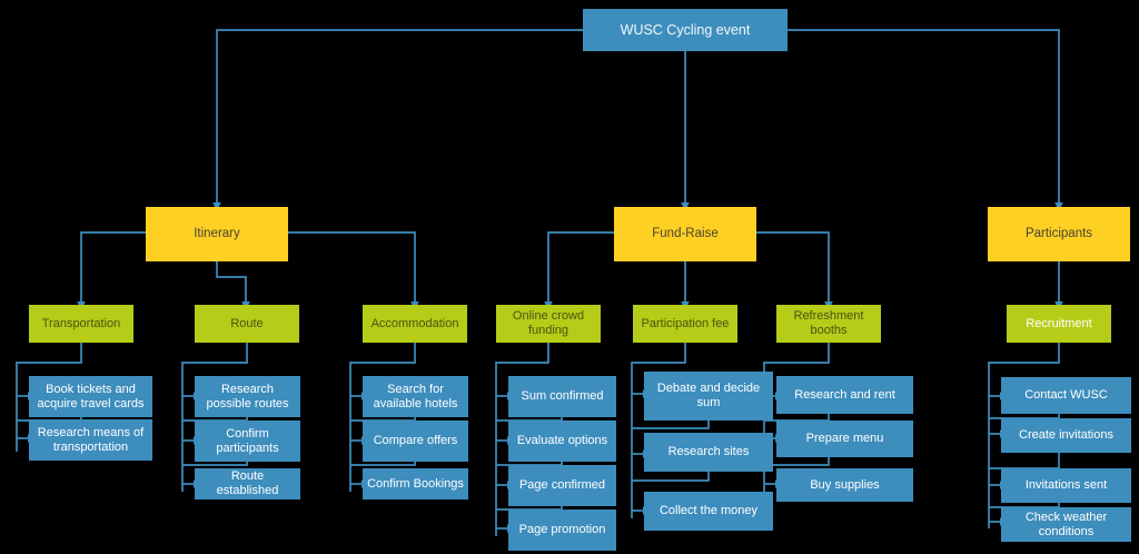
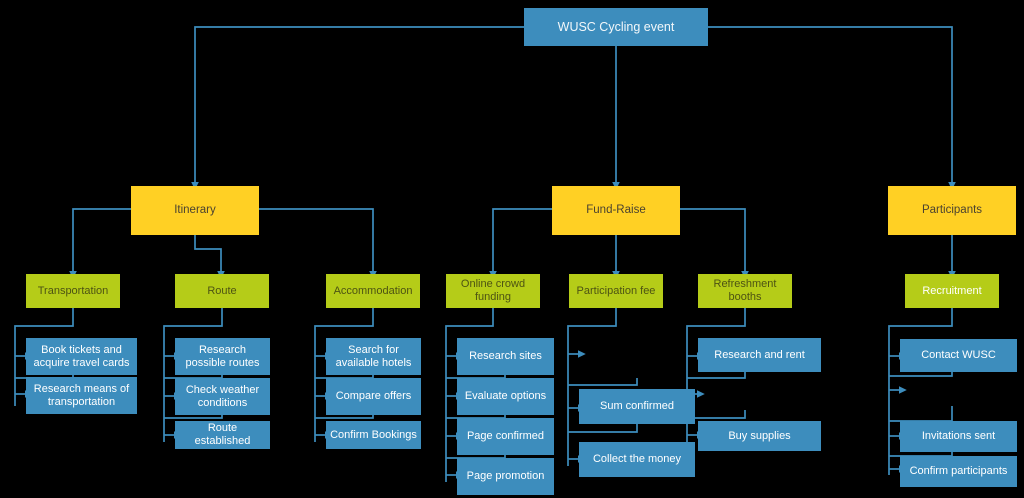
  WUSC Cycling event
  Itinerary
  Fund-Raise
  Participants
  Transportation
  Route
  Accommodation
  Online crowd funding
  Participation fee
  Refreshment booths
  Recruitment
  Book tickets and acquire travel cards
  Research means of transportation
  Research possible routes
- Confirm participants
+ Check weather conditions
  Route established
  Search for available hotels
  Compare offers
  Confirm Bookings
- Sum confirmed
+ Research sites
  Evaluate options
  Page confirmed
  Page promotion
- Debate and decide sum
- Research sites
+ Sum confirmed
  Collect the money
  Research and rent
- Prepare menu
  Buy supplies
  Contact WUSC
- Create invitations
  Invitations sent
- Check weather conditions
+ Confirm participants
